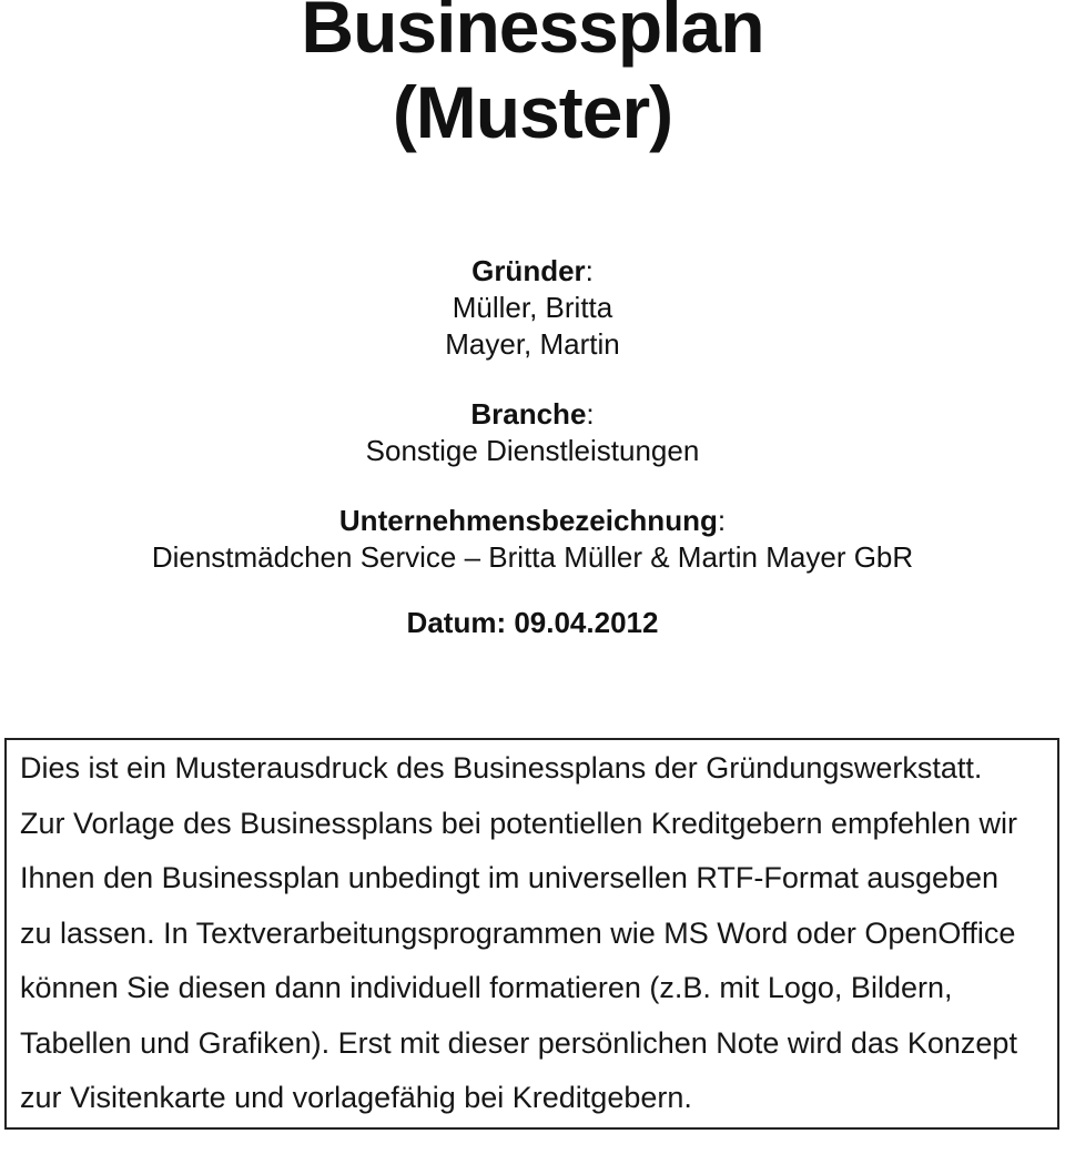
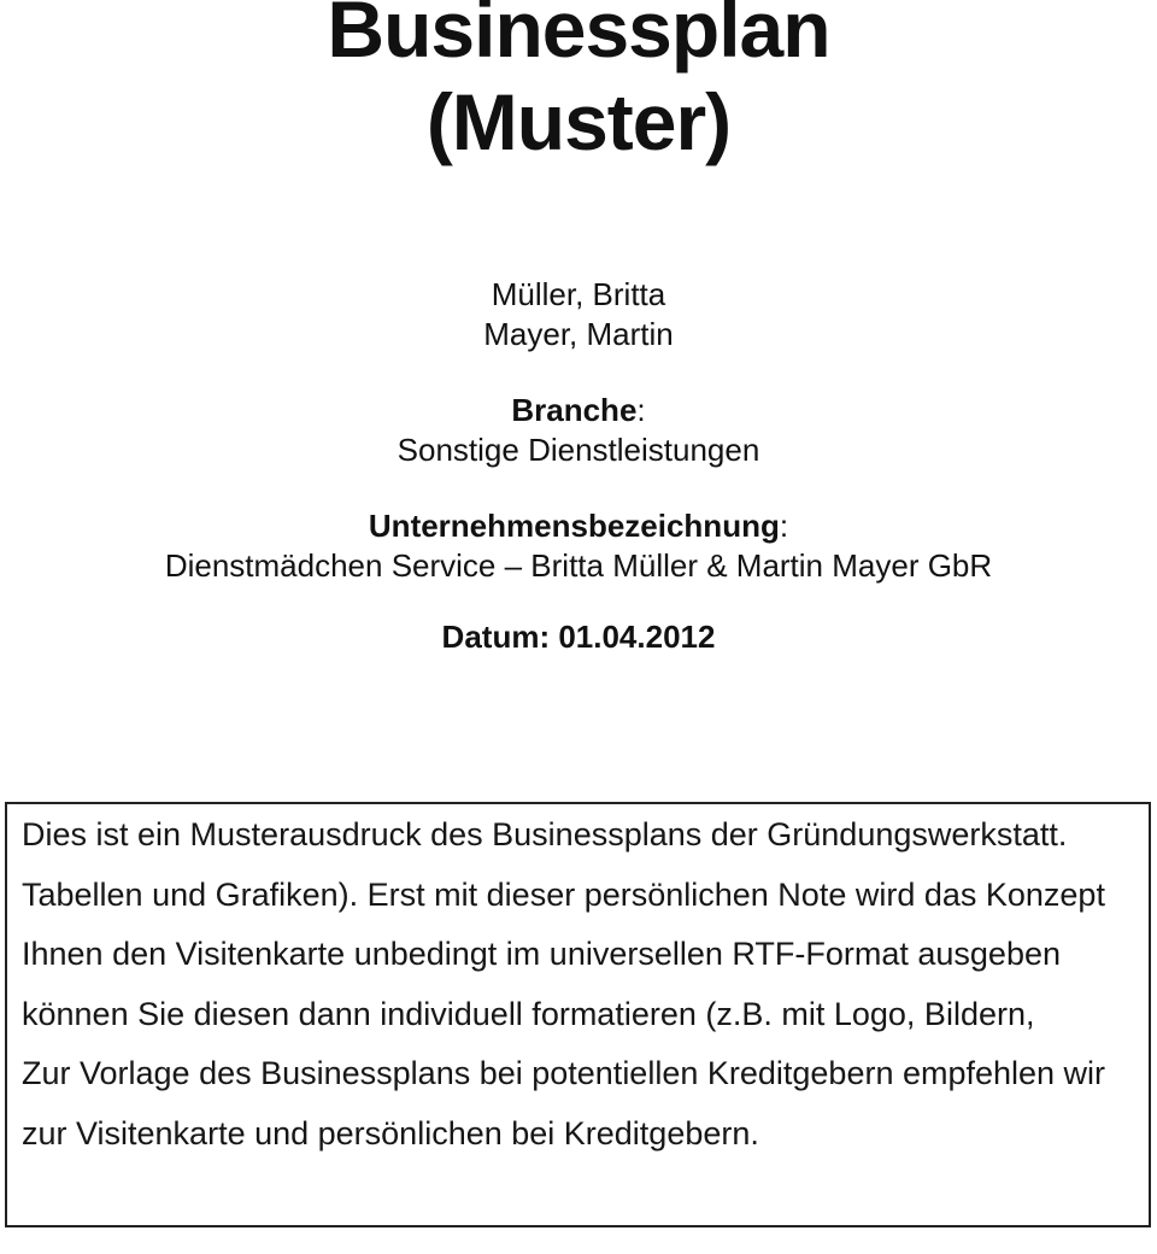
  Businessplan
  (Muster)
- Gründer:
  Müller, Britta
  Mayer, Martin
  Branche:
  Sonstige Dienstleistungen
  Unternehmensbezeichnung:
  Dienstmädchen Service – Britta Müller & Martin Mayer GbR
- Datum: 09.04.2012
+ Datum: 01.04.2012
  Dies ist ein Musterausdruck des Businessplans der Gründungswerkstatt.
- Zur Vorlage des Businessplans bei potentiellen Kreditgebern empfehlen wir
+ Tabellen und Grafiken). Erst mit dieser persönlichen Note wird das Konzept
- Ihnen den Businessplan unbedingt im universellen RTF-Format ausgeben
+ Ihnen den Visitenkarte unbedingt im universellen RTF-Format ausgeben
- zu lassen. In Textverarbeitungsprogrammen wie MS Word oder OpenOffice
  können Sie diesen dann individuell formatieren (z.B. mit Logo, Bildern,
- Tabellen und Grafiken). Erst mit dieser persönlichen Note wird das Konzept
+ Zur Vorlage des Businessplans bei potentiellen Kreditgebern empfehlen wir
- zur Visitenkarte und vorlagefähig bei Kreditgebern.
+ zur Visitenkarte und persönlichen bei Kreditgebern.
